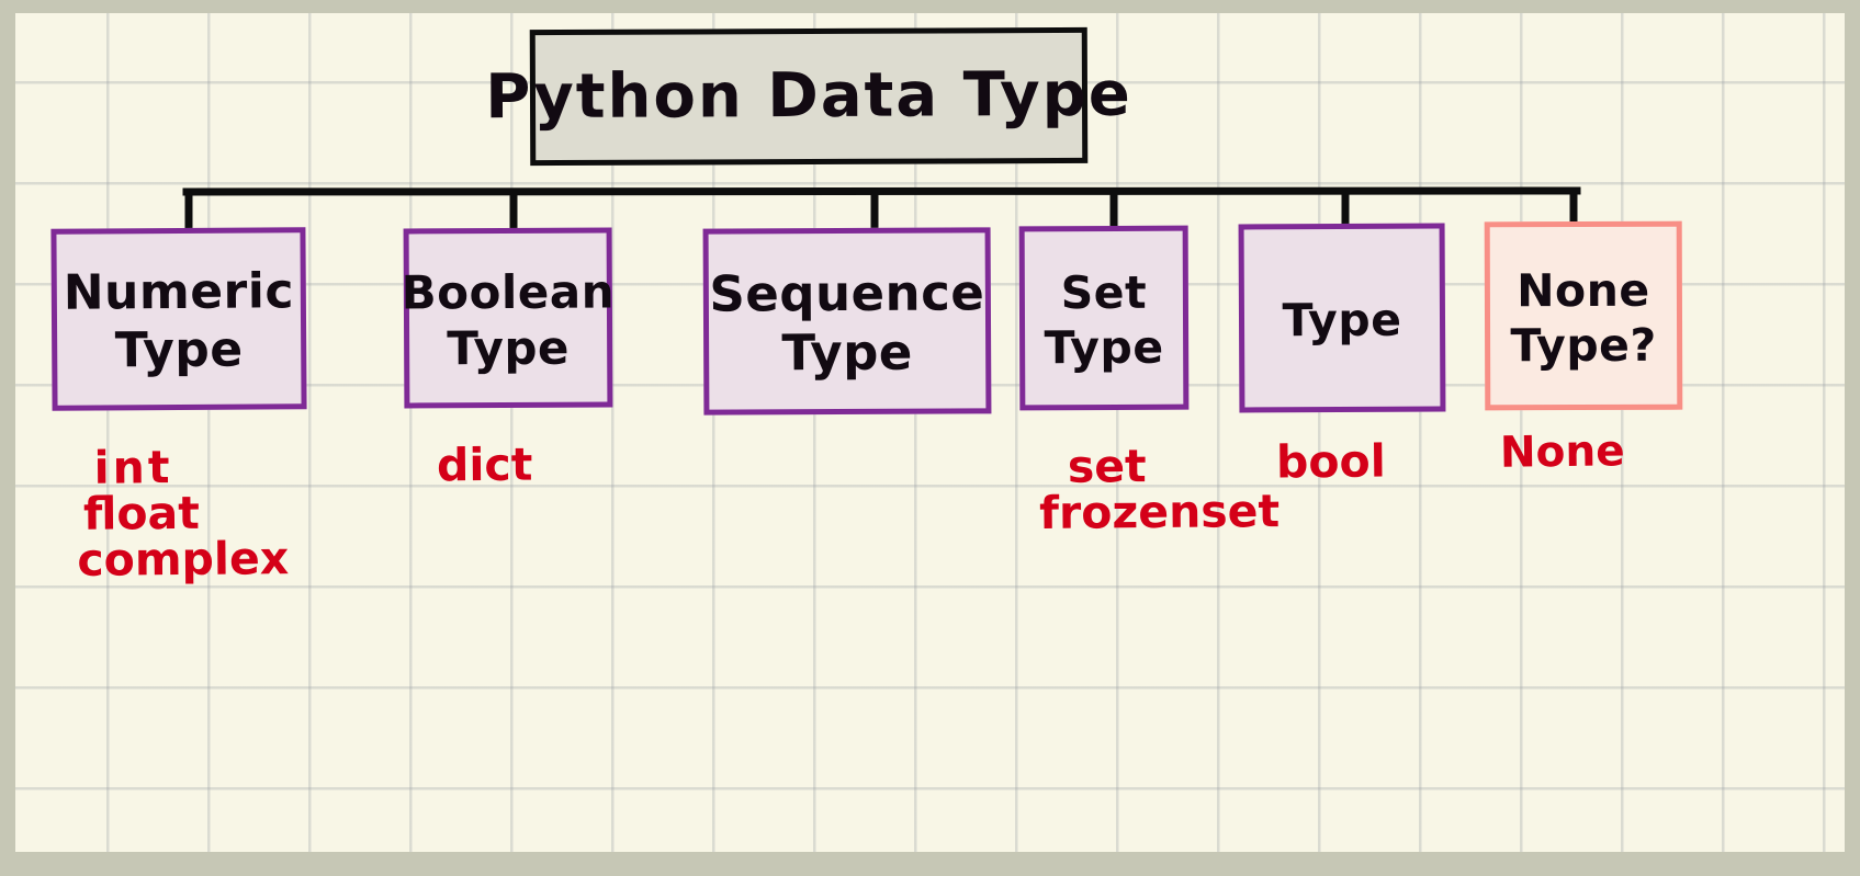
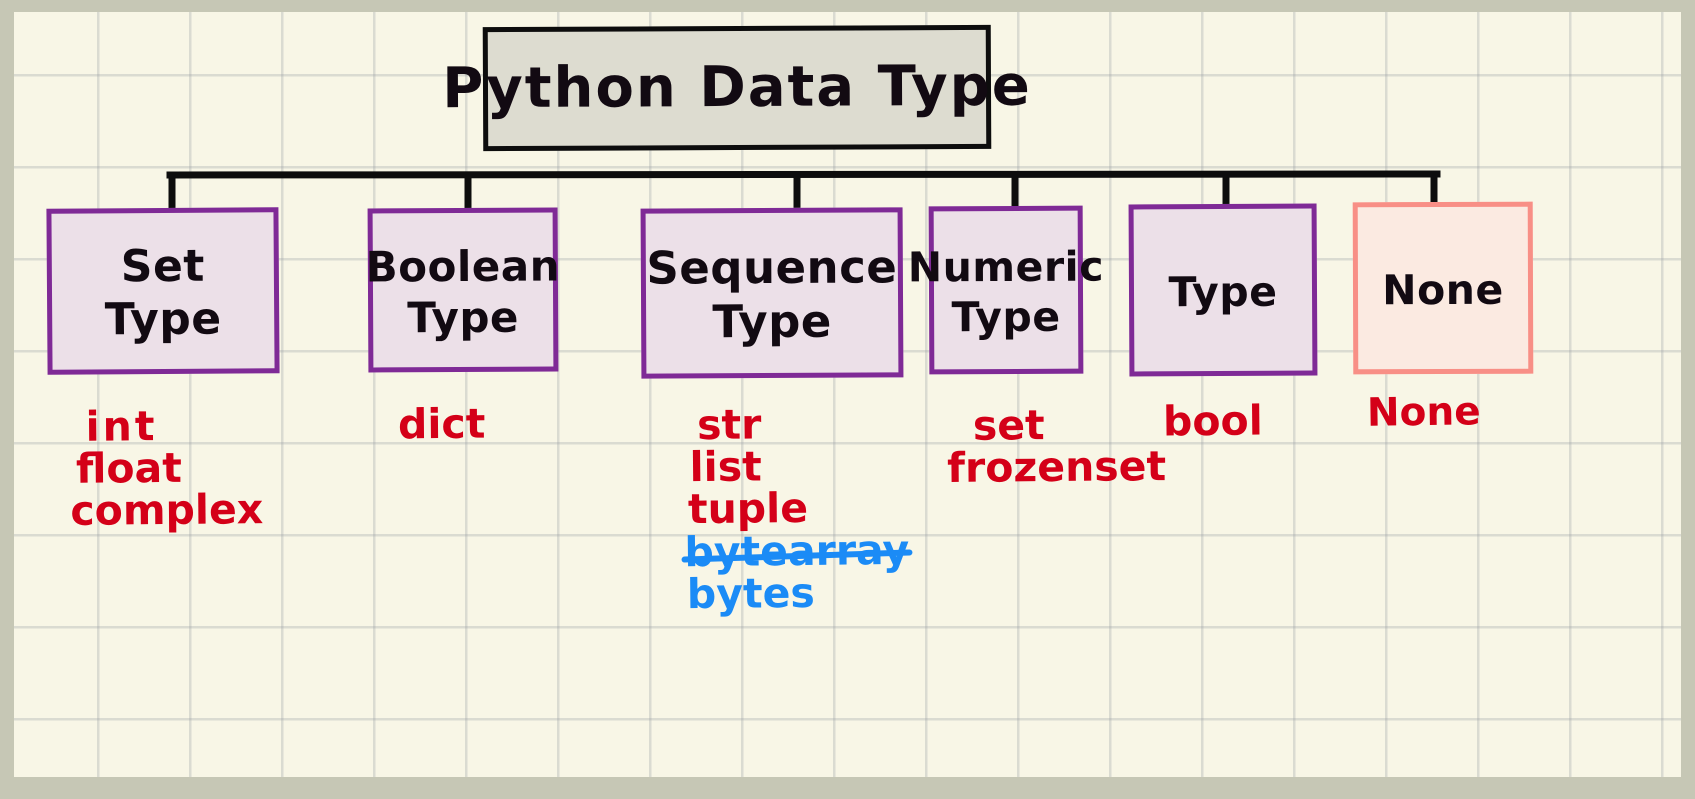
  Python Data Type
- Numeric
+ Set
  Type
  Boolean
  Type
  Sequence
  Type
- Set
+ Numeric
  Type
  Type
  None
- Type?
  int
  float
  complex
  dict
+ str
+ list
+ tuple
+ bytearray
+ bytes
  set
  frozenset
  bool
  None
